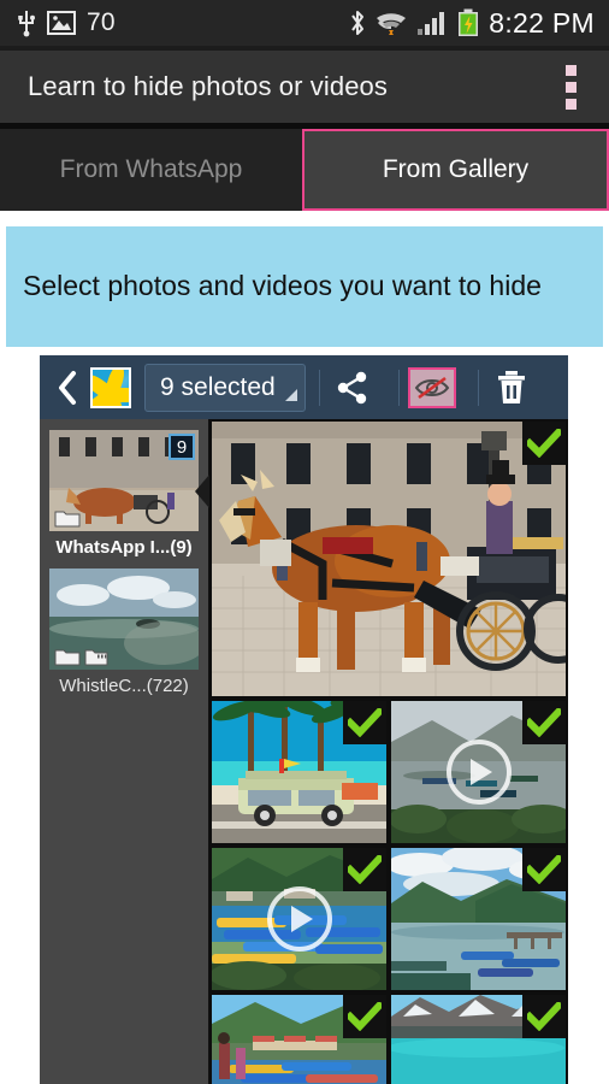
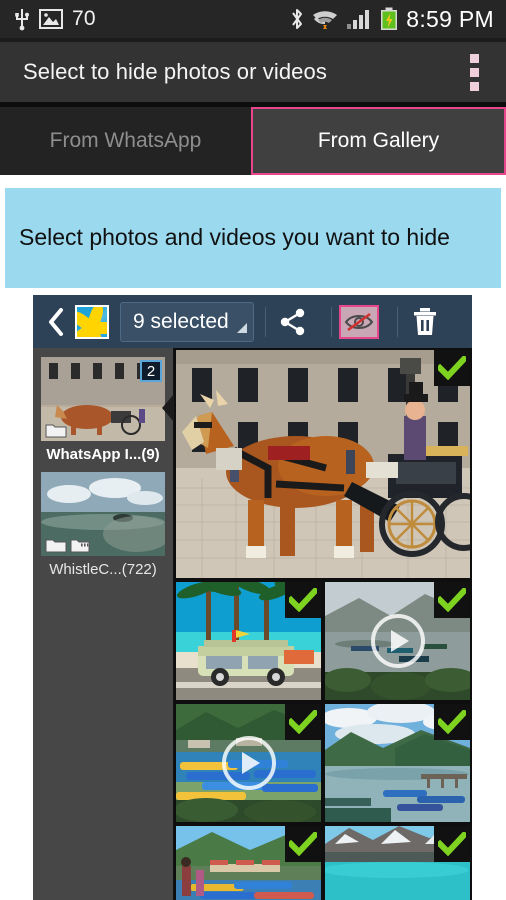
  70
- 8:22 PM
+ 8:59 PM
- Learn to hide photos or videos
+ Select to hide photos or videos
  From WhatsApp
  From Gallery
  Select photos and videos you want to hide
  9 selected
- 9
+ 2
  WhatsApp I...(9)
  WhistleC...(722)
